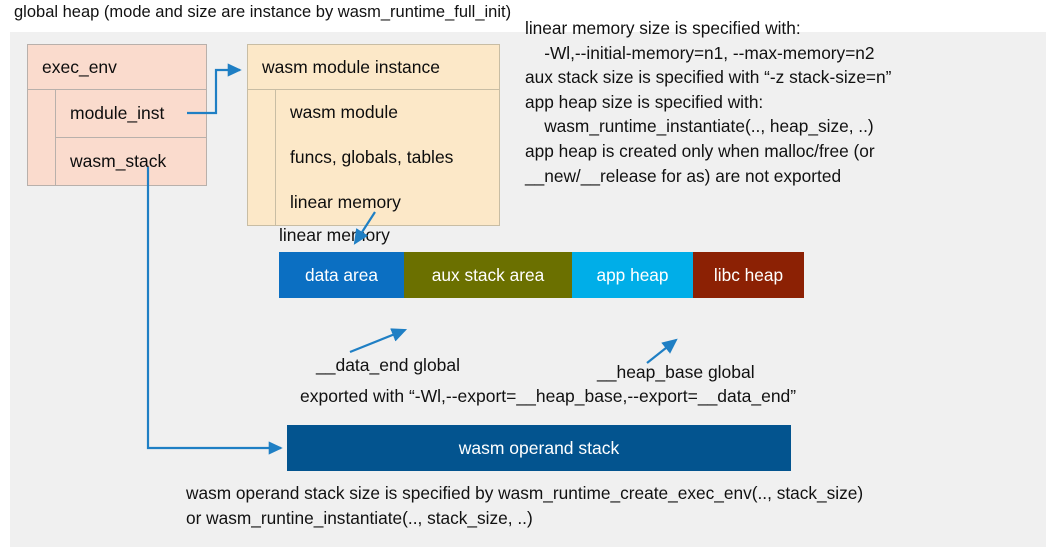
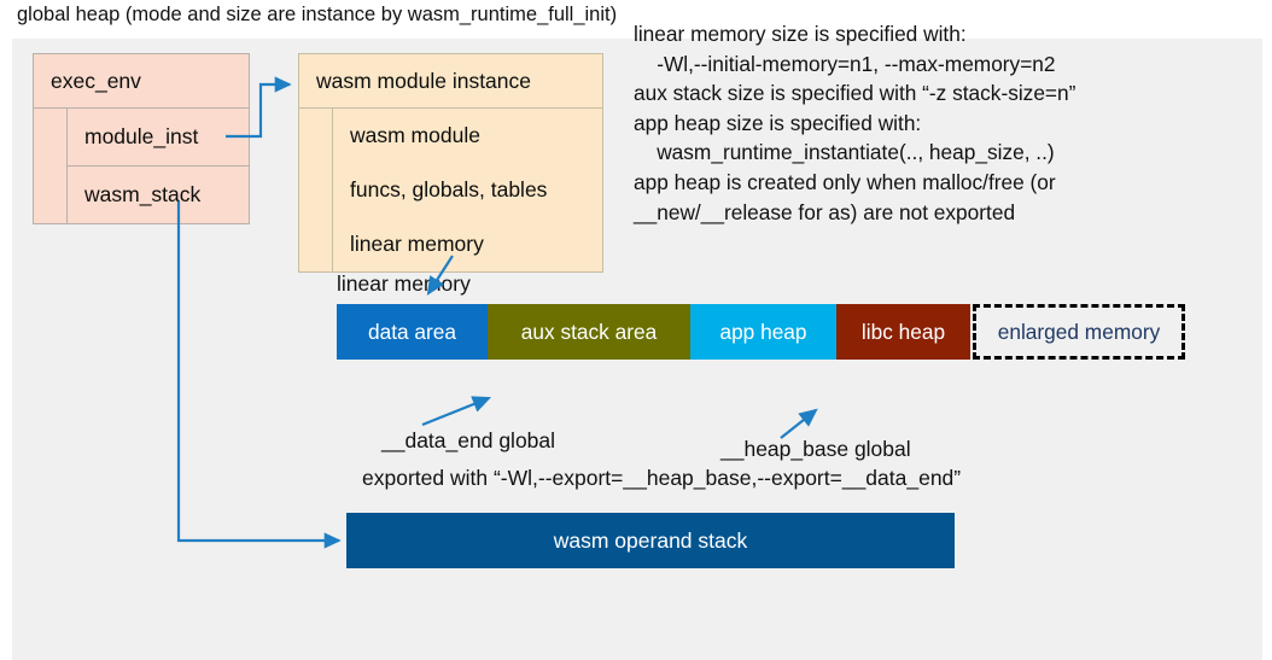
  global heap (mode and size are instance by wasm_runtime_full_init)
  exec_env
  module_inst
  wasm_stack
  wasm module instance
  wasm module
  funcs, globals, tables
  linear memory
  linear memory size is specified with:
  -Wl,--initial-memory=n1, --max-memory=n2
  aux stack size is specified with “-z stack-size=n”
  app heap size is specified with:
  wasm_runtime_instantiate(.., heap_size, ..)
  app heap is created only when malloc/free (or
  __new/__release for as) are not exported
  linear memory
  data area
  aux stack area
  app heap
  libc heap
+ enlarged memory
  __data_end global
  __heap_base global
  exported with “-Wl,--export=__heap_base,--export=__data_end”
  wasm operand stack
- wasm operand stack size is specified by wasm_runtime_create_exec_env(.., stack_size)
- or wasm_runtine_instantiate(.., stack_size, ..)
